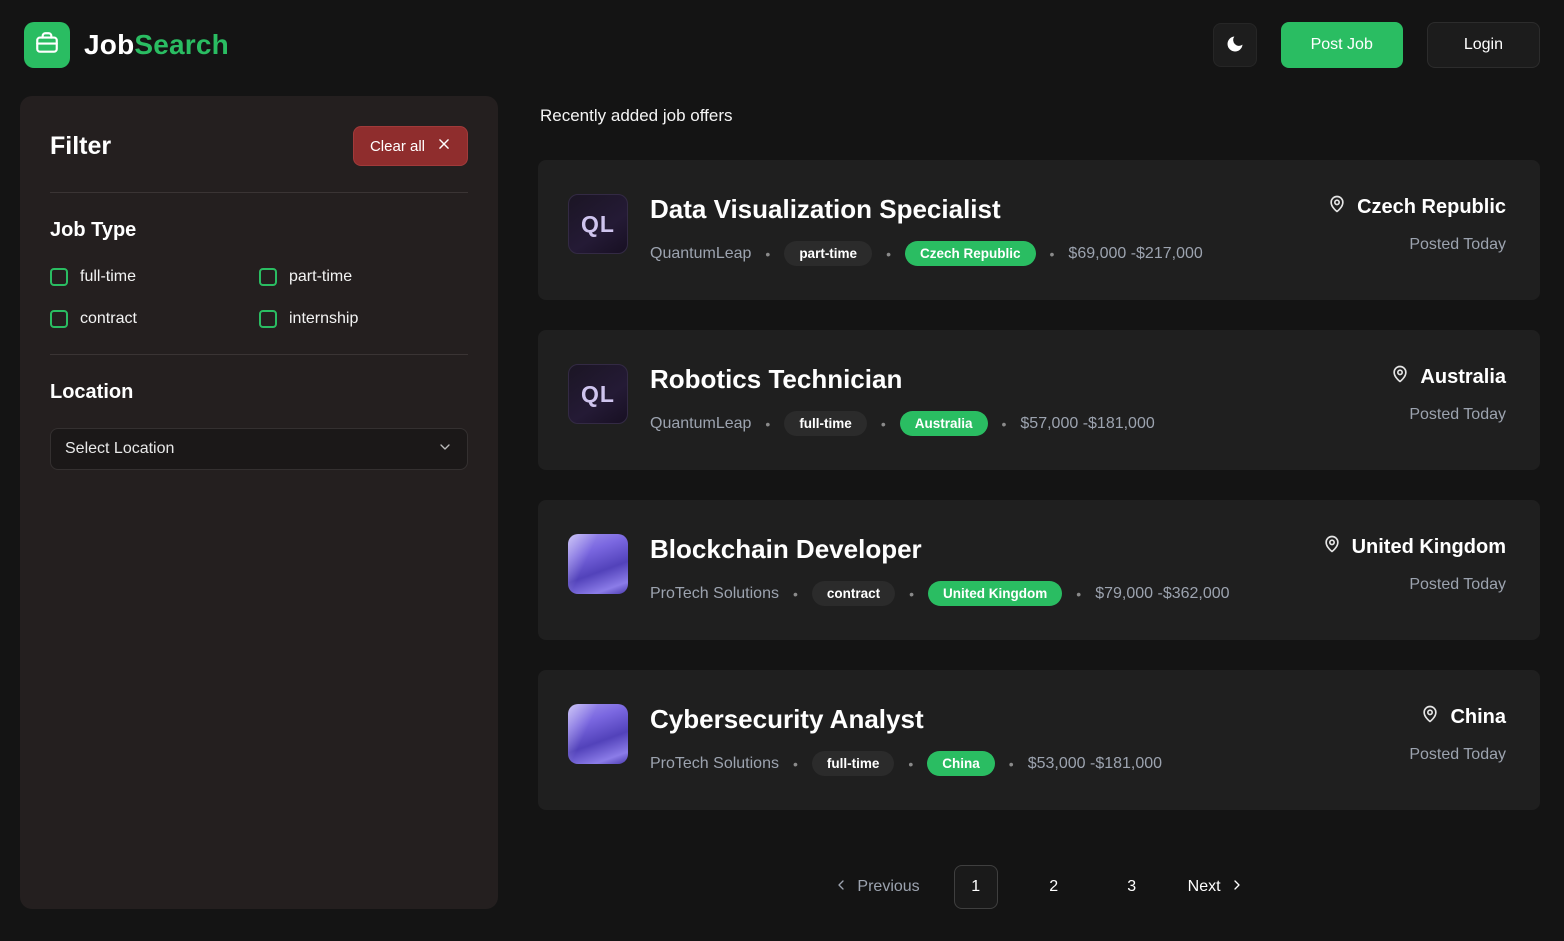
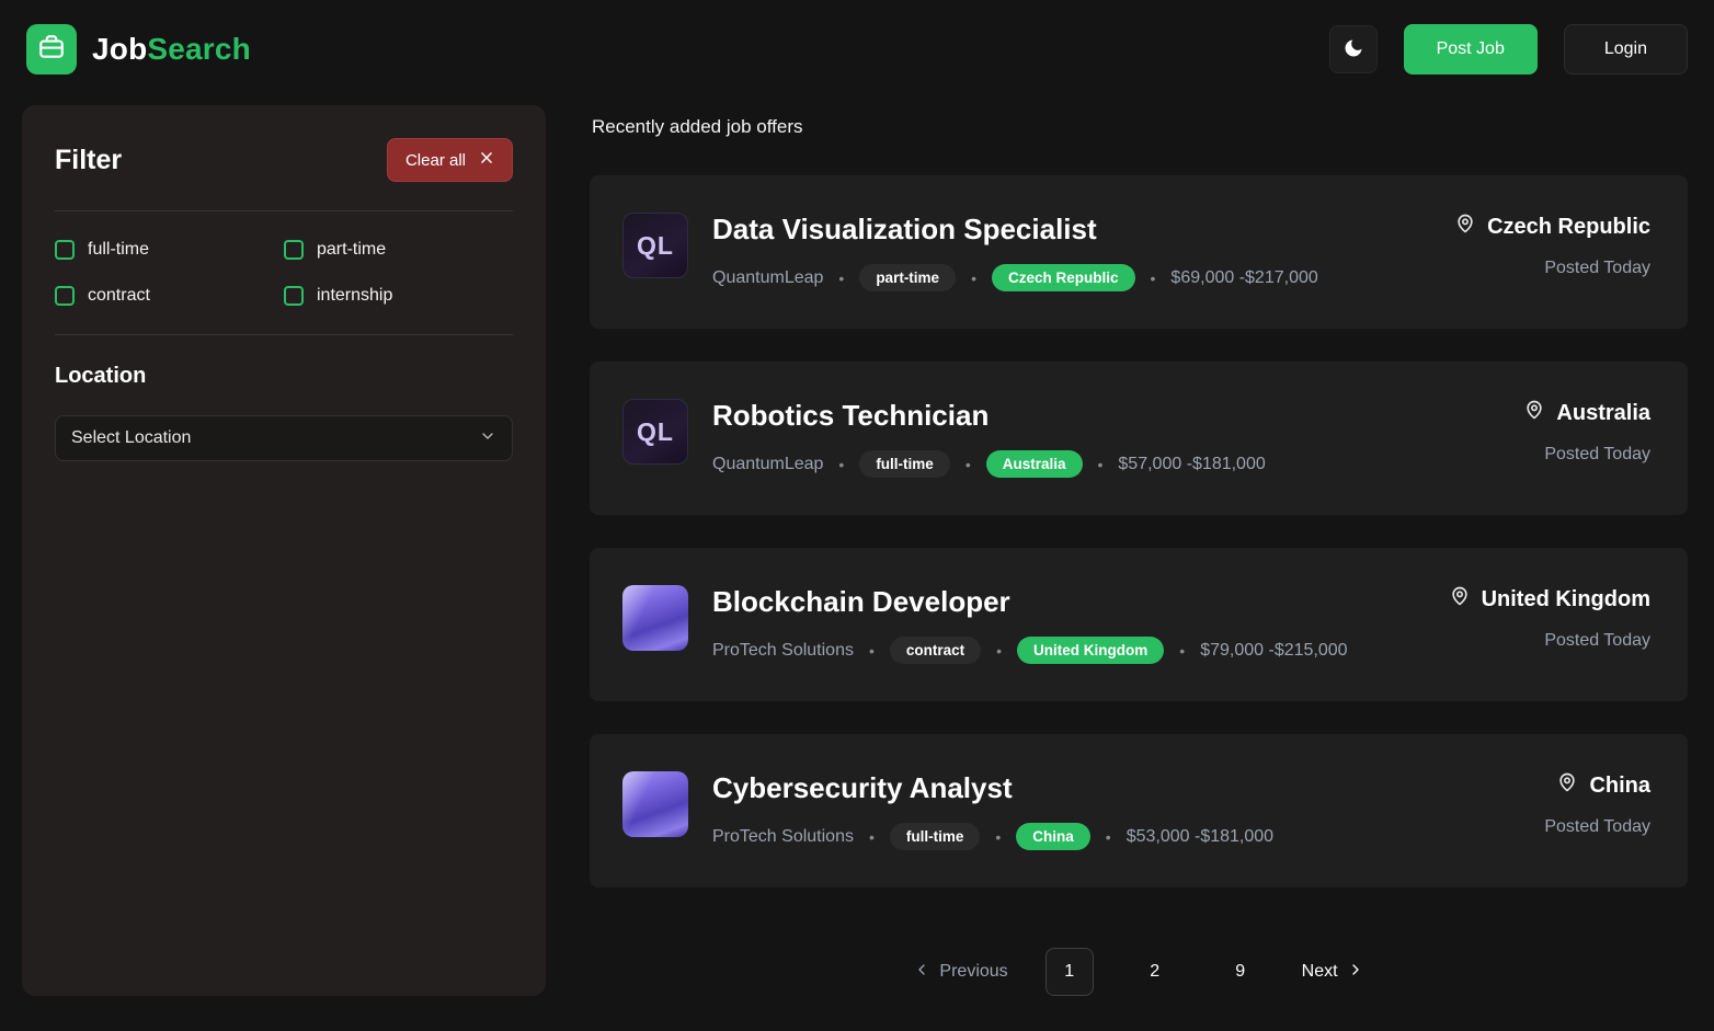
  JobSearch
  Post Job
  Login
  Filter
  Clear all
- Job Type
  full-time
  part-time
  contract
  internship
  Location
  Select Location
  Recently added job offers
  QL
  Data Visualization Specialist
  QuantumLeap
  •
  part-time
  •
  Czech Republic
  •
  $69,000 -$217,000
  Czech Republic
  Posted Today
  QL
  Robotics Technician
  QuantumLeap
  •
  full-time
  •
  Australia
  •
  $57,000 -$181,000
  Australia
  Posted Today
  Blockchain Developer
  ProTech Solutions
  •
  contract
  •
  United Kingdom
  •
- $79,000 -$362,000
+ $79,000 -$215,000
  United Kingdom
  Posted Today
  Cybersecurity Analyst
  ProTech Solutions
  •
  full-time
  •
  China
  •
  $53,000 -$181,000
  China
  Posted Today
  Previous
  1
  2
- 3
+ 9
  Next
